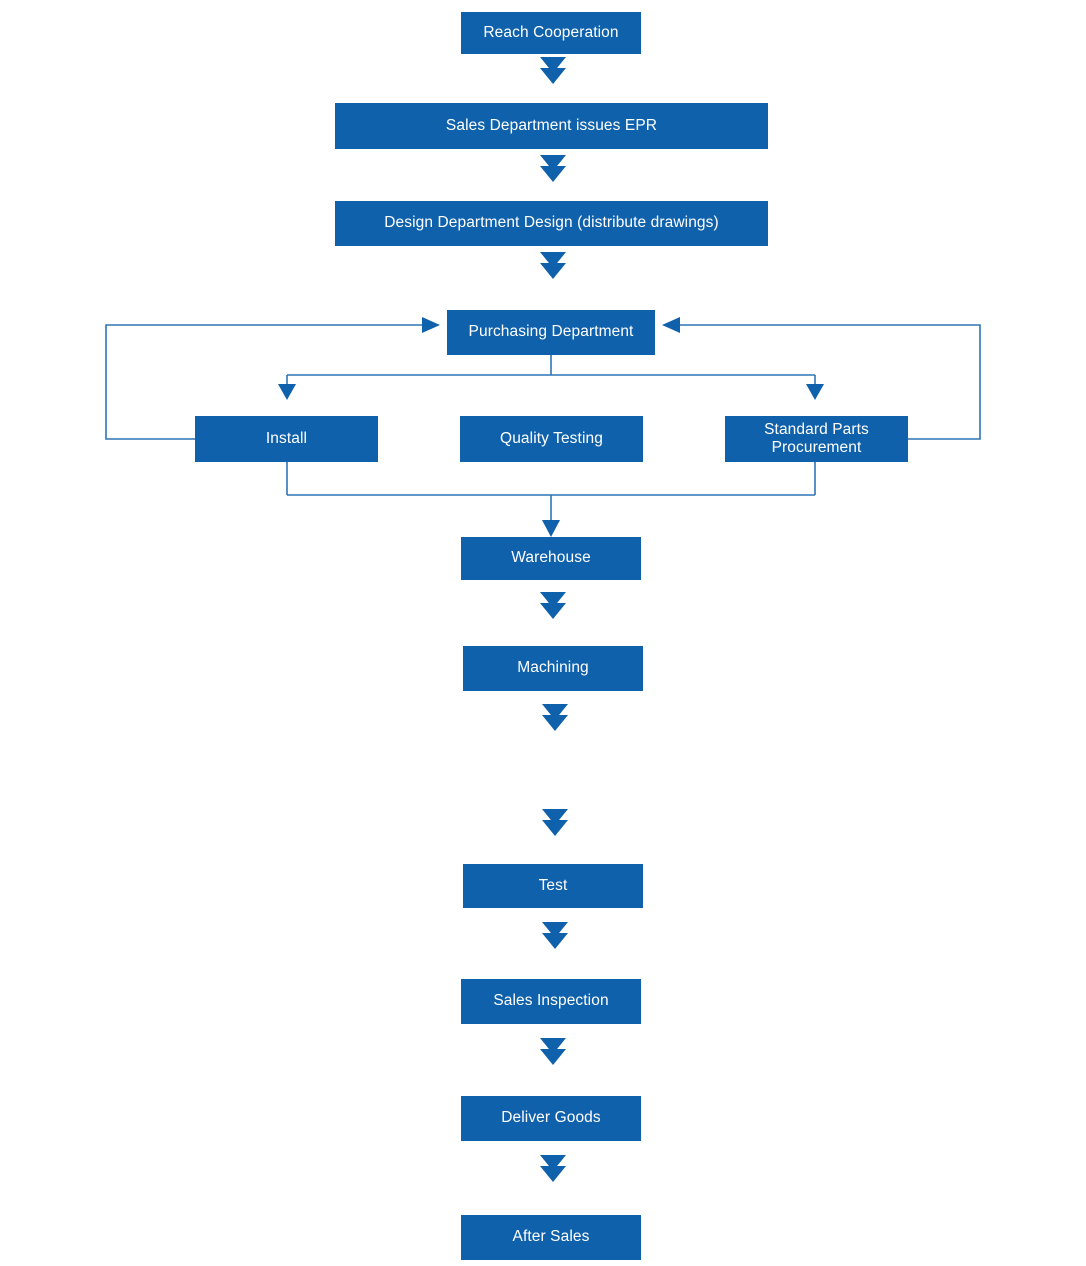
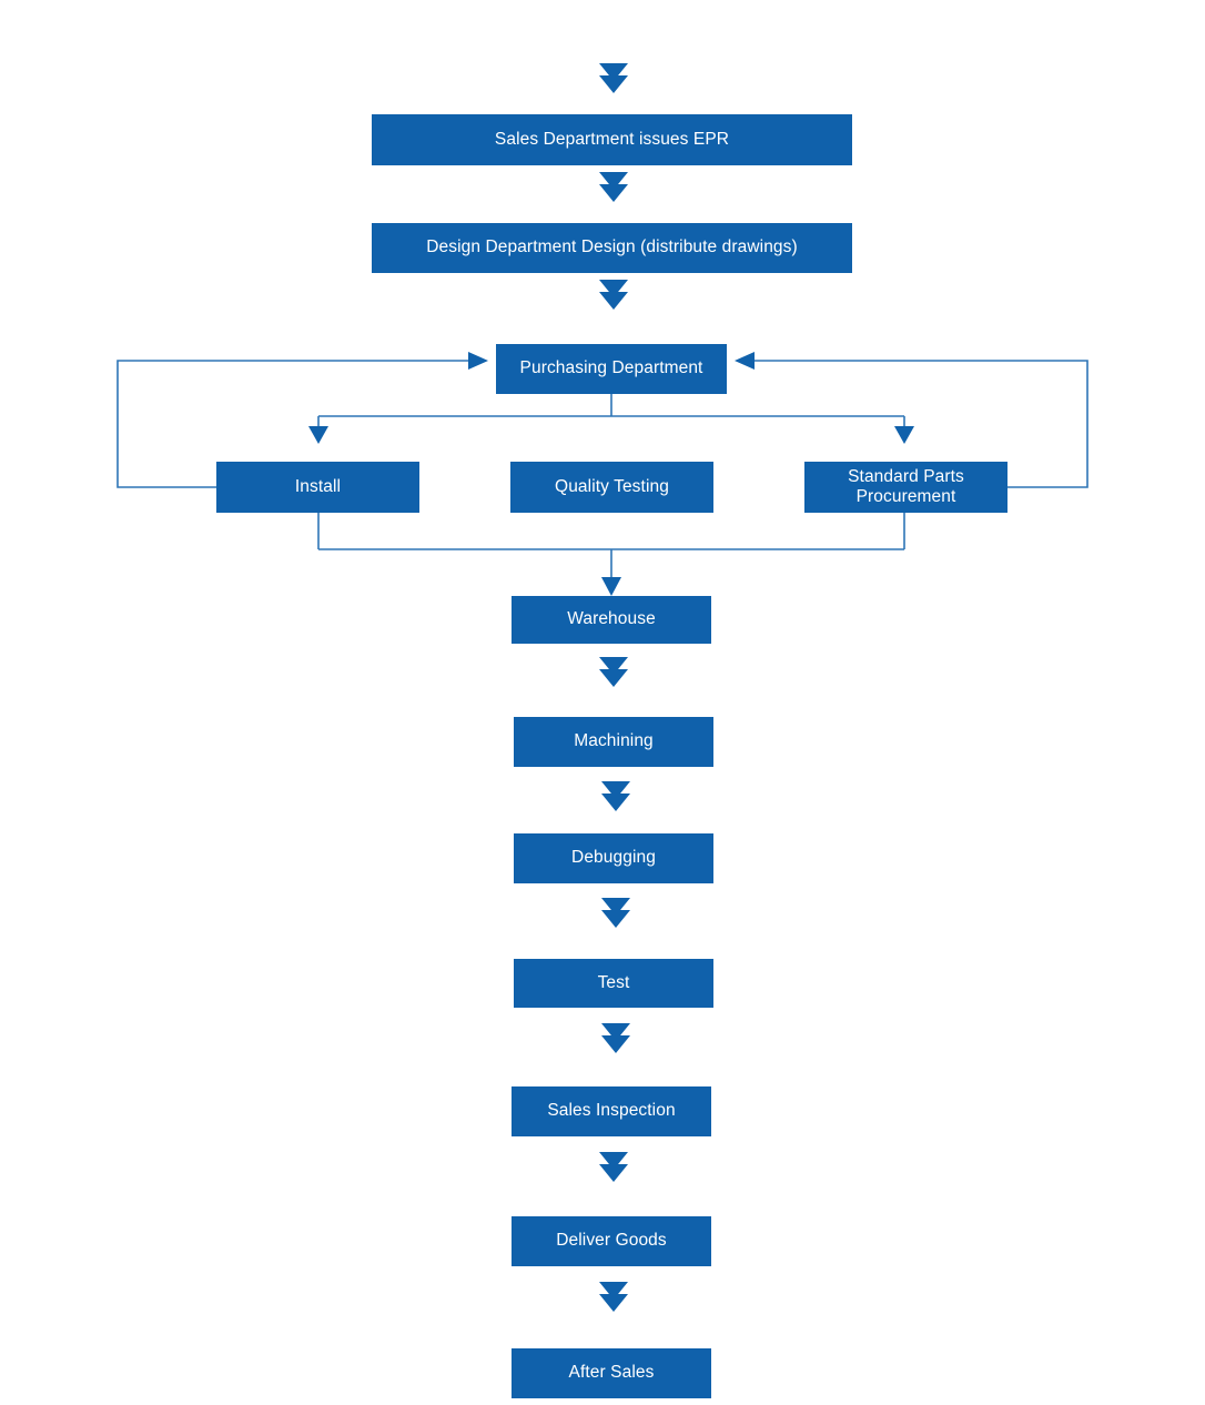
- Reach Cooperation
  Sales Department issues EPR
  Design Department Design (distribute drawings)
  Purchasing Department
  Install
  Quality Testing
  Standard Parts Procurement
  Warehouse
  Machining
+ Debugging
  Test
  Sales Inspection
  Deliver Goods
  After Sales
